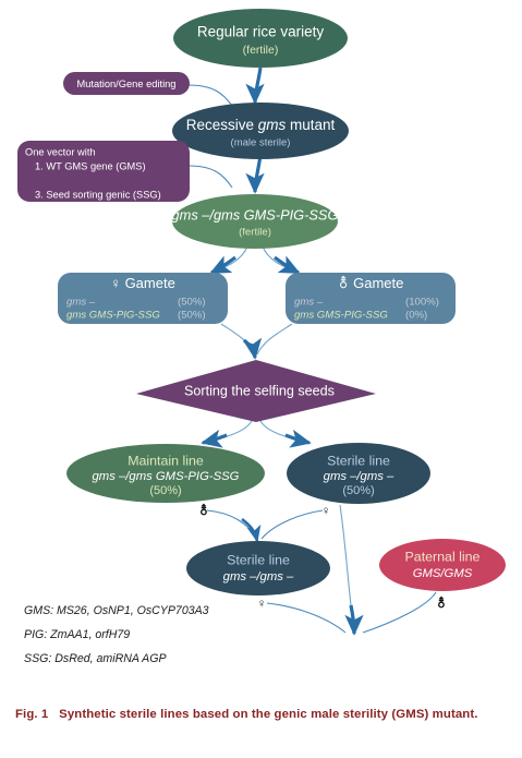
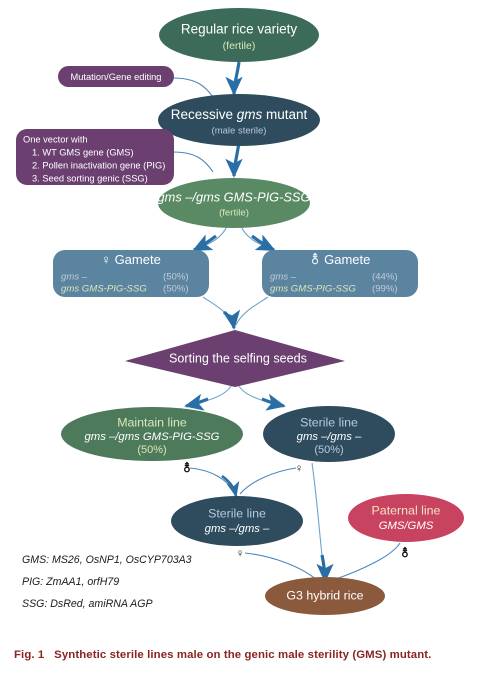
  Regular rice variety
  (fertile)
  Mutation/Gene editing
  Recessive gms mutant
  (male sterile)
  One vector with
  1. WT GMS gene (GMS)
+ 2. Pollen inactivation gene (PIG)
  3. Seed sorting genic (SSG)
  gms –/gms GMS-PIG-SSG
  (fertile)
  ♀ Gamete
  gms –
  (50%)
  gms GMS-PIG-SSG
  (50%)
  ⚨ Gamete
  gms –
- (100%)
+ (44%)
  gms GMS-PIG-SSG
- (0%)
+ (99%)
  Sorting the selfing seeds
  Maintain line
  gms –/gms GMS-PIG-SSG
  (50%)
  Sterile line
  gms –/gms –
  (50%)
  ⚨
  ♀
  Sterile line
  gms –/gms –
  Paternal line
  GMS/GMS
  ♀
  ⚨
+ G3 hybrid rice
  GMS: MS26, OsNP1, OsCYP703A3
  PIG: ZmAA1, orfH79
  SSG: DsRed, amiRNA AGP
- Fig. 1 Synthetic sterile lines based on the genic male sterility (GMS) mutant.
+ Fig. 1 Synthetic sterile lines male on the genic male sterility (GMS) mutant.
